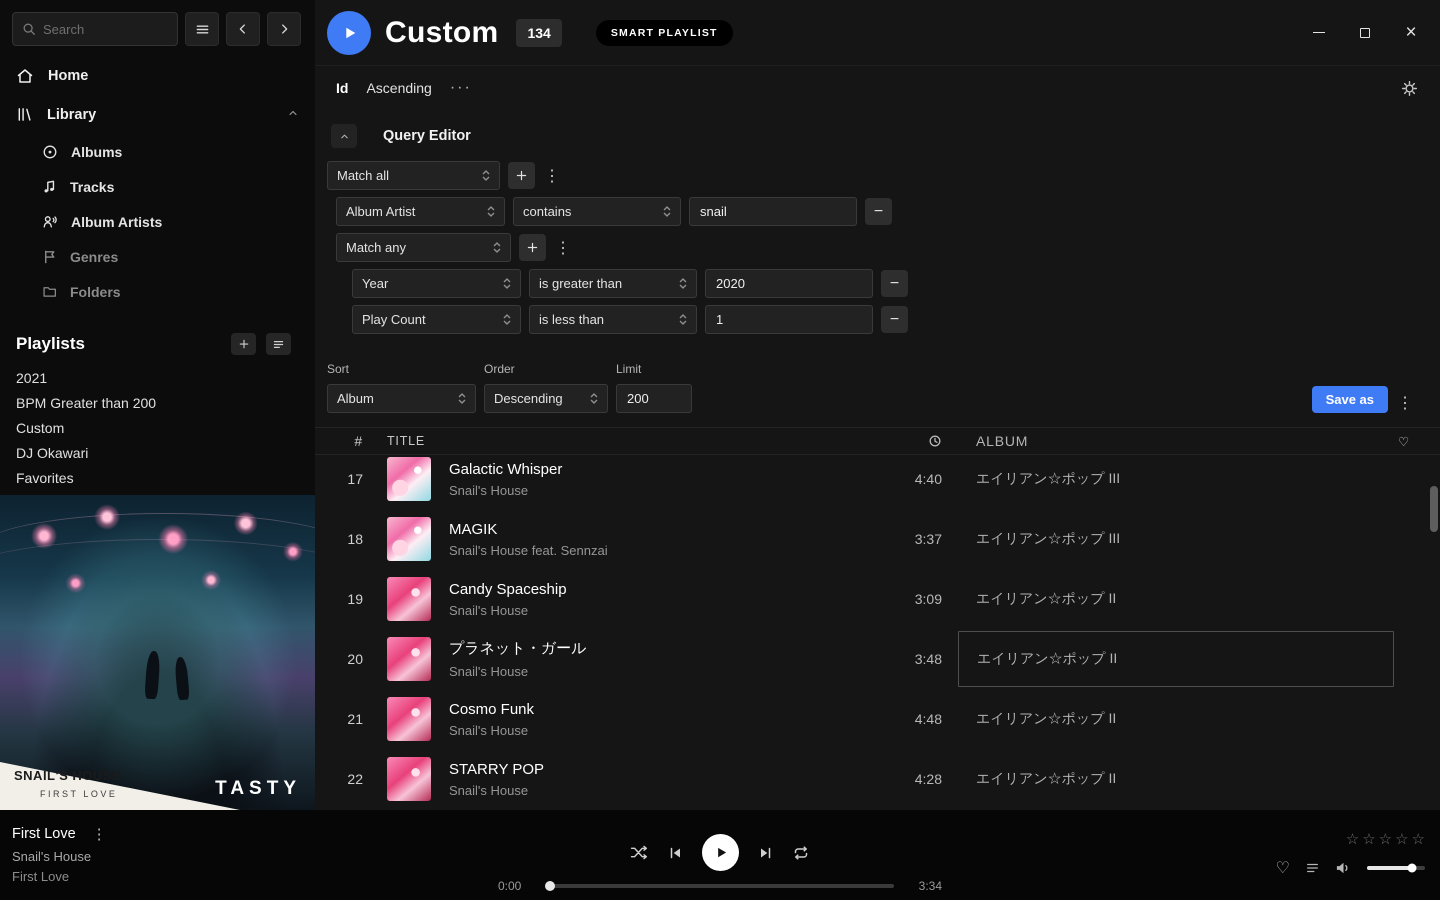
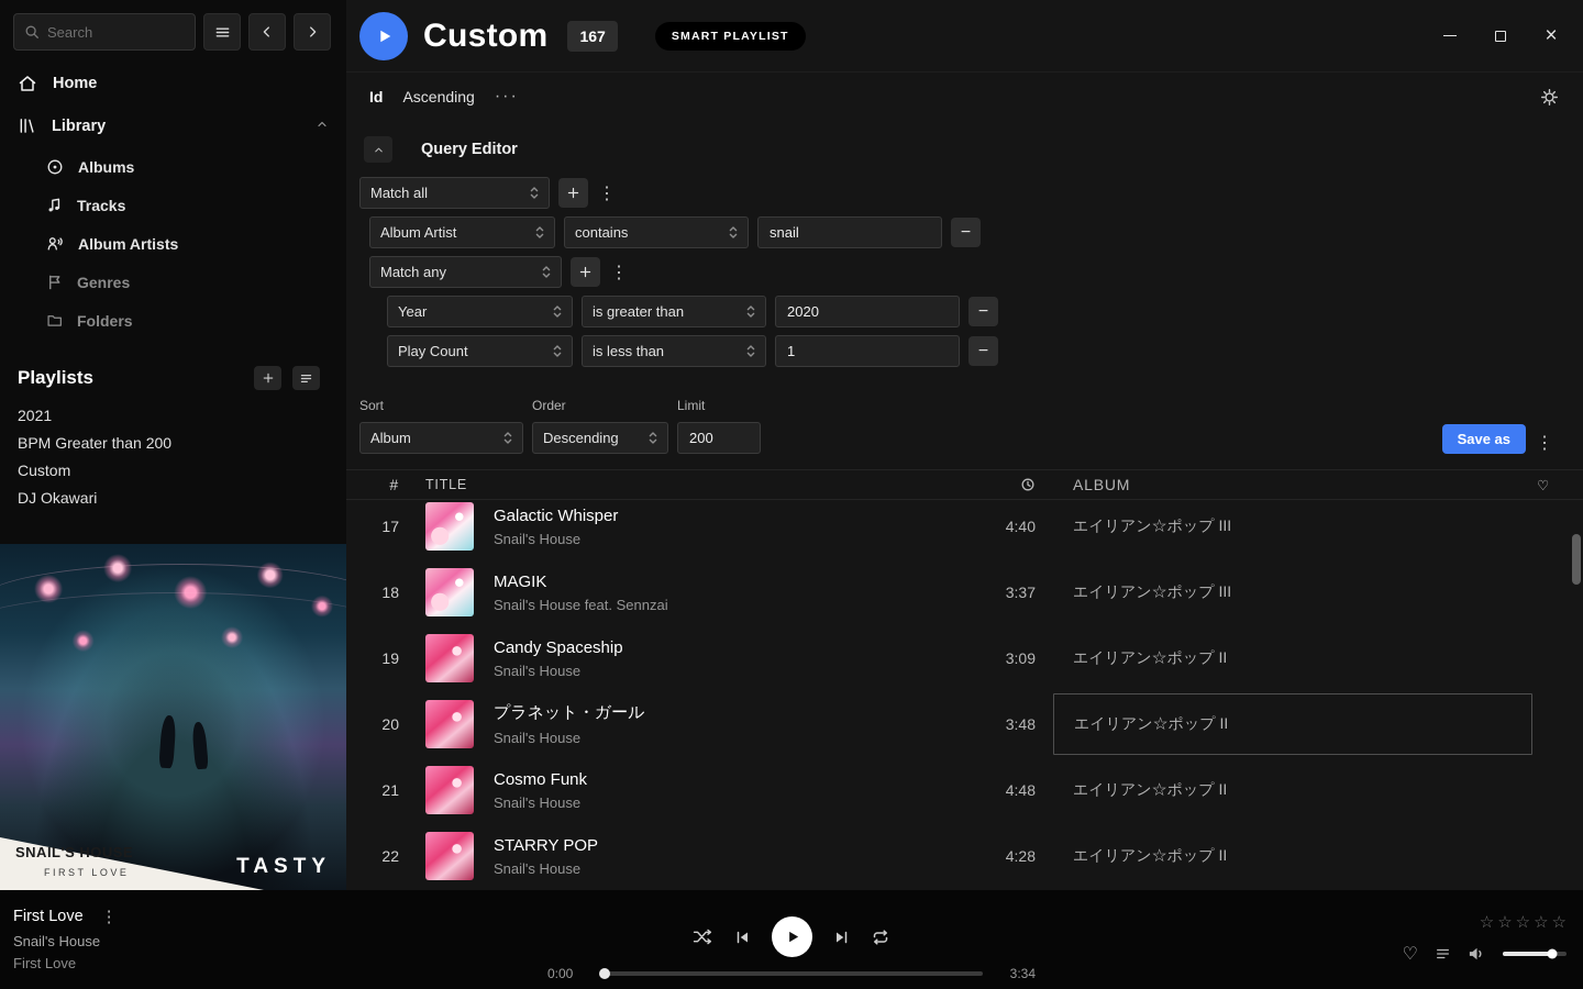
  Search
  Home
  Library
  Albums
  Tracks
  Album Artists
  Genres
  Folders
  Playlists
  2021
  BPM Greater than 200
  Custom
  DJ Okawari
- Favorites
  SNAIL'S HOUSE
  FIRST LOVE
  TASTY
  Custom
- 134
+ 167
  SMART PLAYLIST
  ×
  Id
  Ascending
  ···
  Query Editor
  Match all
  ⋮
  Album Artist
  contains
  snail
  −
  Match any
  ⋮
  Year
  is greater than
  2020
  −
  Play Count
  is less than
  1
  −
  Sort
  Album
  Order
  Descending
  Limit
  200
  Save as
  ⋮
  #
  TITLE
  ALBUM
  ♡
  17
  Galactic Whisper
  Snail's House
  4:40
  エイリアン☆ポップ III
  18
  MAGIK
  Snail's House feat. Sennzai
  3:37
  エイリアン☆ポップ III
  19
  Candy Spaceship
  Snail's House
  3:09
  エイリアン☆ポップ II
  20
  プラネット・ガール
  Snail's House
  3:48
  エイリアン☆ポップ II
  21
  Cosmo Funk
  Snail's House
  4:48
  エイリアン☆ポップ II
  22
  STARRY POP
  Snail's House
  4:28
  エイリアン☆ポップ II
  First Love
  ⋮
  Snail's House
  First Love
  0:00
  3:34
  ☆
  ☆
  ☆
  ☆
  ☆
  ♡
